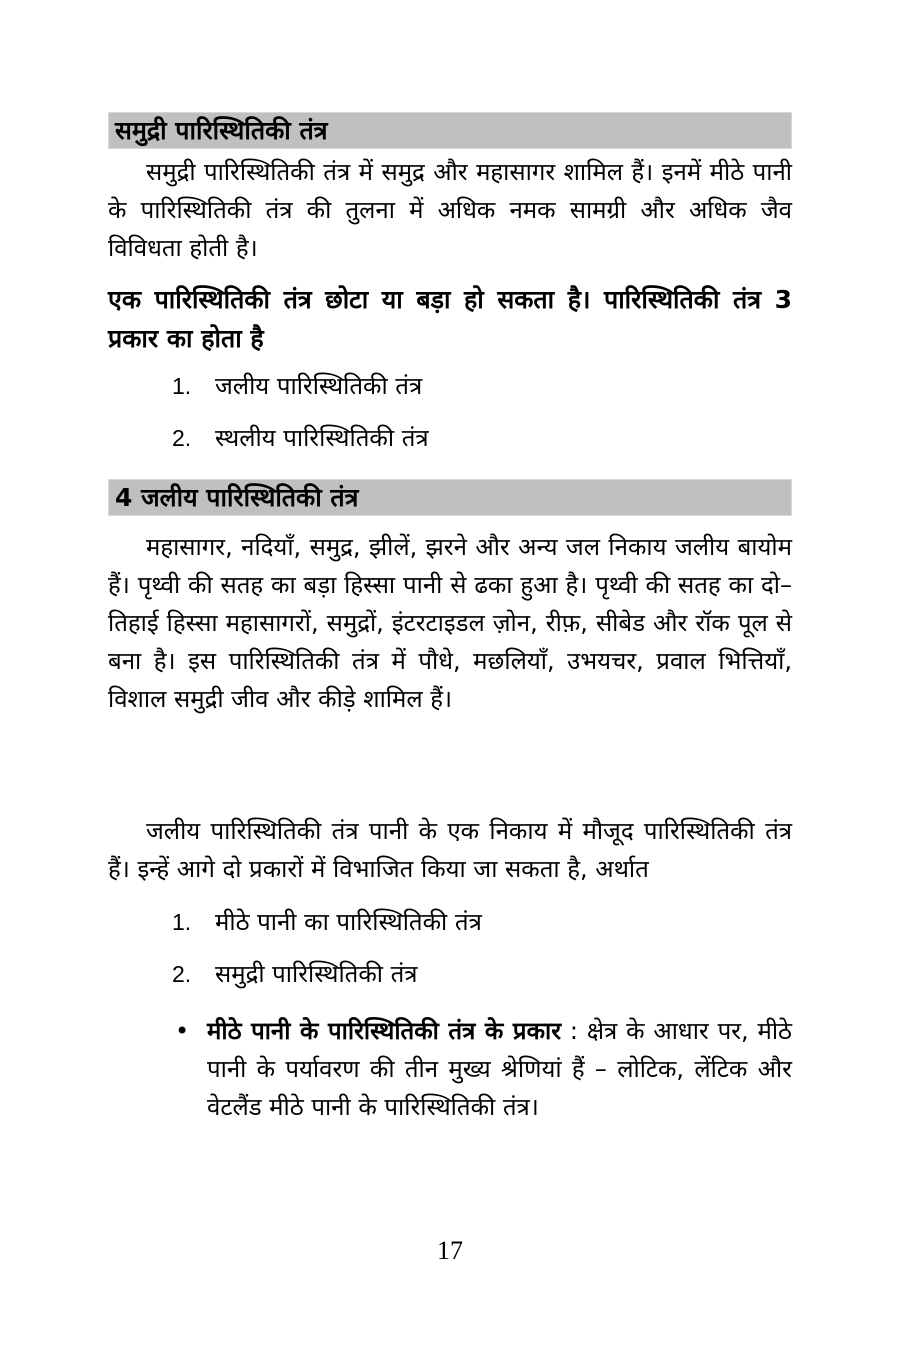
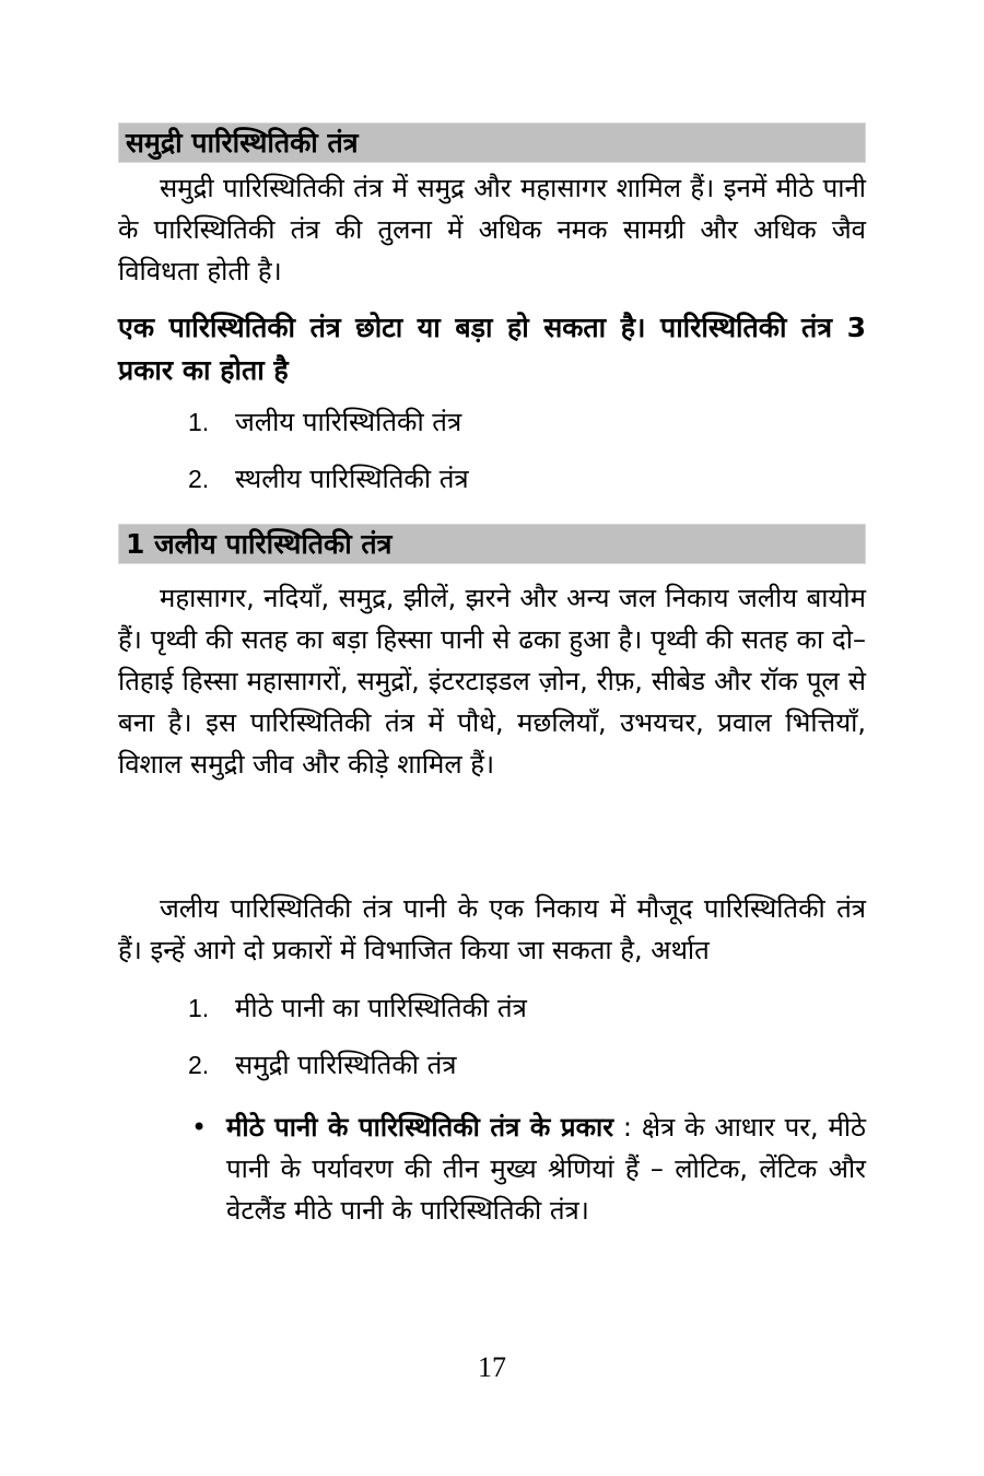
  समुद्री पारिस्थितिकी तंत्र
  समुद्री पारिस्थितिकी तंत्र में समुद्र और महासागर शामिल हैं। इनमें मीठे पानी के पारिस्थितिकी तंत्र की तुलना में अधिक नमक सामग्री और अधिक जैव विविधता होती है।
  एक पारिस्थितिकी तंत्र छोटा या बड़ा हो सकता है। पारिस्थितिकी तंत्र 3 प्रकार का होता है
  1.
  जलीय पारिस्थितिकी तंत्र
  2.
  स्थलीय पारिस्थितिकी तंत्र
- 4 जलीय पारिस्थितिकी तंत्र
+ 1 जलीय पारिस्थितिकी तंत्र
  महासागर, नदियाँ, समुद्र, झीलें, झरने और अन्य जल निकाय जलीय बायोम हैं। पृथ्वी की सतह का बड़ा हिस्सा पानी से ढका हुआ है। पृथ्वी की सतह का दो–तिहाई हिस्सा महासागरों, समुद्रों, इंटरटाइडल ज़ोन, रीफ़, सीबेड और रॉक पूल से बना है। इस पारिस्थितिकी तंत्र में पौधे, मछलियाँ, उभयचर, प्रवाल भित्तियाँ, विशाल समुद्री जीव और कीड़े शामिल हैं।
  जलीय पारिस्थितिकी तंत्र पानी के एक निकाय में मौजूद पारिस्थितिकी तंत्र हैं। इन्हें आगे दो प्रकारों में विभाजित किया जा सकता है, अर्थात
  1.
  मीठे पानी का पारिस्थितिकी तंत्र
  2.
  समुद्री पारिस्थितिकी तंत्र
  •
  मीठे पानी के पारिस्थितिकी तंत्र के प्रकार : क्षेत्र के आधार पर, मीठे पानी के पर्यावरण की तीन मुख्य श्रेणियां हैं – लोटिक, लेंटिक और वेटलैंड मीठे पानी के पारिस्थितिकी तंत्र।
  17
